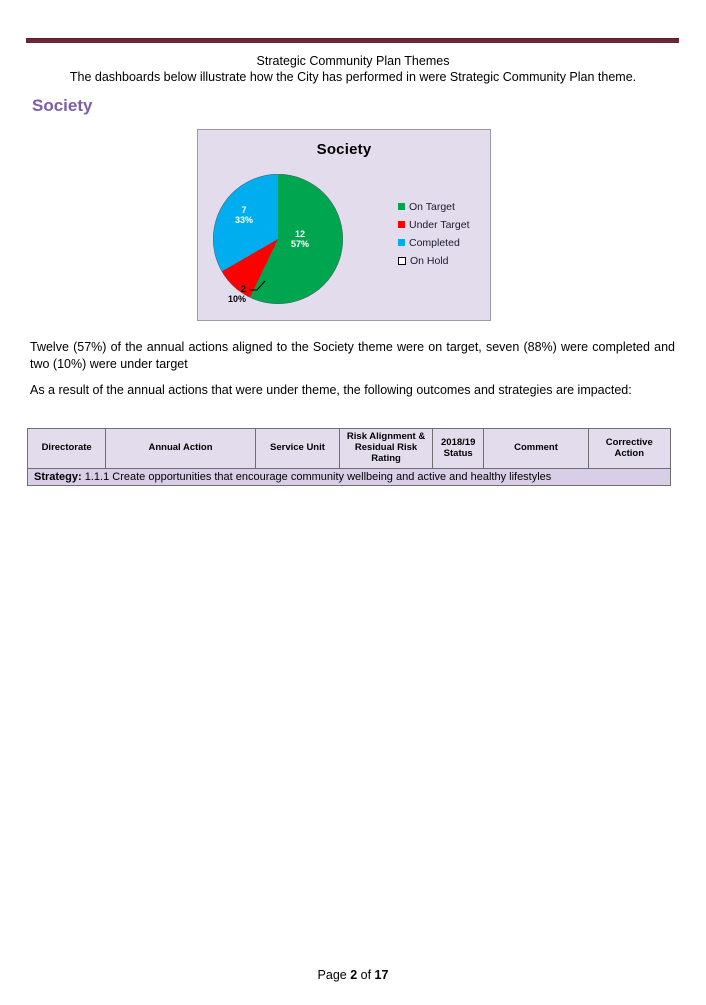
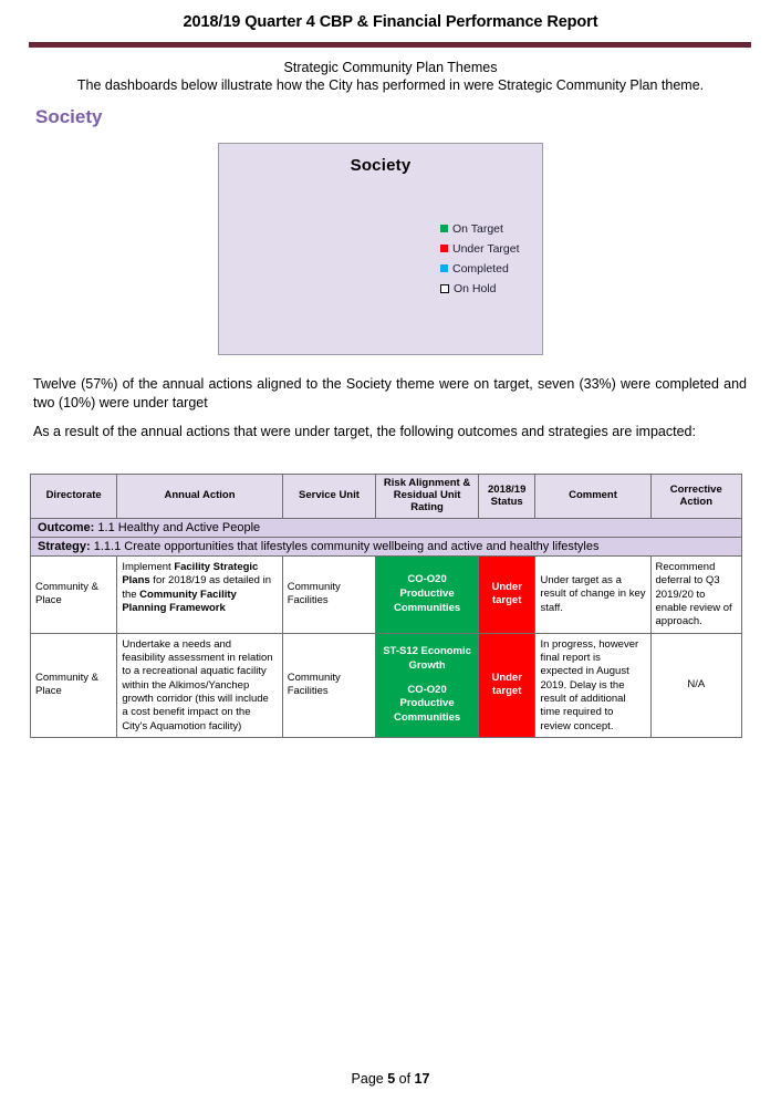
+ 2018/19 Quarter 4 CBP & Financial Performance Report
  Strategic Community Plan Themes
  The dashboards below illustrate how the City has performed in were Strategic Community Plan theme.
  Society
  Society
- 12
- 57%
- 7
- 33%
- 2
- 10%
  On Target
  Under Target
  Completed
  On Hold
- Twelve (57%) of the annual actions aligned to the Society theme were on target, seven (88%) were completed and two (10%) were under target
+ Twelve (57%) of the annual actions aligned to the Society theme were on target, seven (33%) were completed and two (10%) were under target
- As a result of the annual actions that were under theme, the following outcomes and strategies are impacted:
+ As a result of the annual actions that were under target, the following outcomes and strategies are impacted:
- Directorate	Annual Action	Service Unit	Risk Alignment & Residual Risk Rating	2018/19 Status	Comment	Corrective Action
+ Directorate	Annual Action	Service Unit	Risk Alignment & Residual Unit Rating	2018/19 Status	Comment	Corrective Action
+ Outcome: 1.1 Healthy and Active People
- Strategy: 1.1.1 Create opportunities that encourage community wellbeing and active and healthy lifestyles
+ Strategy: 1.1.1 Create opportunities that lifestyles community wellbeing and active and healthy lifestyles
+ Community & Place	Implement Facility Strategic Plans for 2018/19 as detailed in the Community Facility Planning Framework	Community Facilities	CO-O20ProductiveCommunities	Under target	Under target as a result of change in key staff.	Recommend deferral to Q3 2019/20 to enable review of approach.
+ Community & Place	Undertake a needs and feasibility assessment in relation to a recreational aquatic facility within the Alkimos/Yanchep growth corridor (this will include a cost benefit impact on the City's Aquamotion facility)	Community Facilities	ST-S12 EconomicGrowthCO-O20ProductiveCommunities	Under target	In progress, however final report is expected in August 2019. Delay is the result of additional time required to review concept.	N/A
- Page 2 of 17
+ Page 5 of 17
